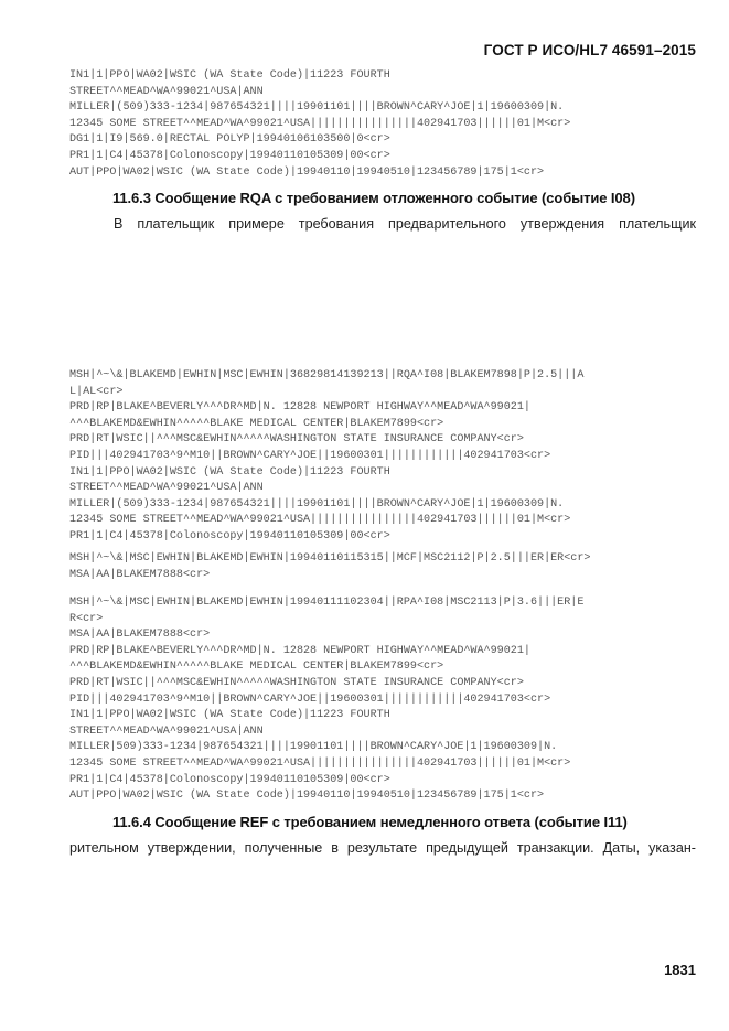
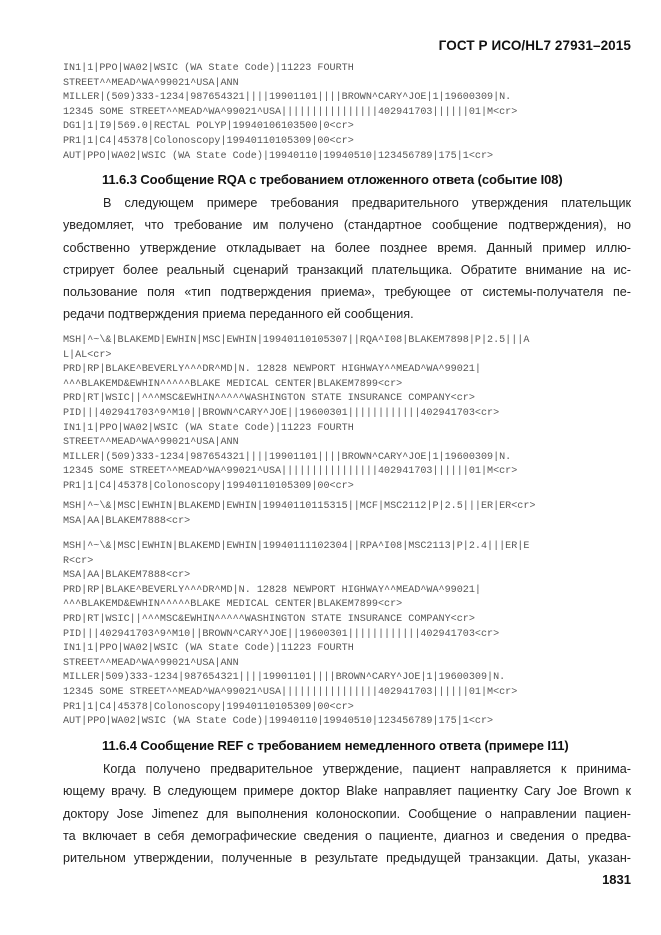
- ГОСТ Р ИСО/HL7 46591–2015
+ ГОСТ Р ИСО/HL7 27931–2015
  IN1|1|PPO|WA02|WSIC (WA State Code)|11223 FOURTH STREET^^MEAD^WA^99021^USA|ANN MILLER|(509)333-1234|987654321||||19901101||||BROWN^CARY^JOE|1|19600309|N. 12345 SOME STREET^^MEAD^WA^99021^USA||||||||||||||||402941703||||||01|M<cr> DG1|1|I9|569.0|RECTAL POLYP|19940106103500|0<cr> PR1|1|C4|45378|Colonoscopy|19940110105309|00<cr> AUT|PPO|WA02|WSIC (WA State Code)|19940110|19940510|123456789|175|1<cr>
- 11.6.3 Сообщение RQA с требованием отложенного событие (событие I08)
+ 11.6.3 Сообщение RQA с требованием отложенного ответа (событие I08)
- В плательщик примере требования предварительного утверждения плательщик
+ В следующем примере требования предварительного утверждения плательщик
+ уведомляет, что требование им получено (стандартное сообщение подтверждения), но
+ собственно утверждение откладывает на более позднее время. Данный пример иллю-
+ стрирует более реальный сценарий транзакций плательщика. Обратите внимание на ис-
+ пользование поля «тип подтверждения приема», требующее от системы-получателя пе-
+ редачи подтверждения приема переданного ей сообщения.
- MSH|^~\&|BLAKEMD|EWHIN|MSC|EWHIN|36829814139213||RQA^I08|BLAKEM7898|P|2.5|||A L|AL<cr> PRD|RP|BLAKE^BEVERLY^^^DR^MD|N. 12828 NEWPORT HIGHWAY^^MEAD^WA^99021| ^^^BLAKEMD&EWHIN^^^^^BLAKE MEDICAL CENTER|BLAKEM7899<cr> PRD|RT|WSIC||^^^MSC&EWHIN^^^^^WASHINGTON STATE INSURANCE COMPANY<cr> PID|||402941703^9^M10||BROWN^CARY^JOE||19600301||||||||||||402941703<cr> IN1|1|PPO|WA02|WSIC (WA State Code)|11223 FOURTH STREET^^MEAD^WA^99021^USA|ANN MILLER|(509)333-1234|987654321||||19901101||||BROWN^CARY^JOE|1|19600309|N. 12345 SOME STREET^^MEAD^WA^99021^USA||||||||||||||||402941703||||||01|M<cr> PR1|1|C4|45378|Colonoscopy|19940110105309|00<cr>
+ MSH|^~\&|BLAKEMD|EWHIN|MSC|EWHIN|19940110105307||RQA^I08|BLAKEM7898|P|2.5|||A L|AL<cr> PRD|RP|BLAKE^BEVERLY^^^DR^MD|N. 12828 NEWPORT HIGHWAY^^MEAD^WA^99021| ^^^BLAKEMD&EWHIN^^^^^BLAKE MEDICAL CENTER|BLAKEM7899<cr> PRD|RT|WSIC||^^^MSC&EWHIN^^^^^WASHINGTON STATE INSURANCE COMPANY<cr> PID|||402941703^9^M10||BROWN^CARY^JOE||19600301||||||||||||402941703<cr> IN1|1|PPO|WA02|WSIC (WA State Code)|11223 FOURTH STREET^^MEAD^WA^99021^USA|ANN MILLER|(509)333-1234|987654321||||19901101||||BROWN^CARY^JOE|1|19600309|N. 12345 SOME STREET^^MEAD^WA^99021^USA||||||||||||||||402941703||||||01|M<cr> PR1|1|C4|45378|Colonoscopy|19940110105309|00<cr>
  MSH|^~\&|MSC|EWHIN|BLAKEMD|EWHIN|19940110115315||MCF|MSC2112|P|2.5|||ER|ER<cr> MSA|AA|BLAKEM7888<cr>
- MSH|^~\&|MSC|EWHIN|BLAKEMD|EWHIN|19940111102304||RPA^I08|MSC2113|P|3.6|||ER|E R<cr> MSA|AA|BLAKEM7888<cr> PRD|RP|BLAKE^BEVERLY^^^DR^MD|N. 12828 NEWPORT HIGHWAY^^MEAD^WA^99021| ^^^BLAKEMD&EWHIN^^^^^BLAKE MEDICAL CENTER|BLAKEM7899<cr> PRD|RT|WSIC||^^^MSC&EWHIN^^^^^WASHINGTON STATE INSURANCE COMPANY<cr> PID|||402941703^9^M10||BROWN^CARY^JOE||19600301||||||||||||402941703<cr> IN1|1|PPO|WA02|WSIC (WA State Code)|11223 FOURTH STREET^^MEAD^WA^99021^USA|ANN MILLER|509)333-1234|987654321||||19901101||||BROWN^CARY^JOE|1|19600309|N. 12345 SOME STREET^^MEAD^WA^99021^USA||||||||||||||||402941703||||||01|M<cr> PR1|1|C4|45378|Colonoscopy|19940110105309|00<cr> AUT|PPO|WA02|WSIC (WA State Code)|19940110|19940510|123456789|175|1<cr>
+ MSH|^~\&|MSC|EWHIN|BLAKEMD|EWHIN|19940111102304||RPA^I08|MSC2113|P|2.4|||ER|E R<cr> MSA|AA|BLAKEM7888<cr> PRD|RP|BLAKE^BEVERLY^^^DR^MD|N. 12828 NEWPORT HIGHWAY^^MEAD^WA^99021| ^^^BLAKEMD&EWHIN^^^^^BLAKE MEDICAL CENTER|BLAKEM7899<cr> PRD|RT|WSIC||^^^MSC&EWHIN^^^^^WASHINGTON STATE INSURANCE COMPANY<cr> PID|||402941703^9^M10||BROWN^CARY^JOE||19600301||||||||||||402941703<cr> IN1|1|PPO|WA02|WSIC (WA State Code)|11223 FOURTH STREET^^MEAD^WA^99021^USA|ANN MILLER|509)333-1234|987654321||||19901101||||BROWN^CARY^JOE|1|19600309|N. 12345 SOME STREET^^MEAD^WA^99021^USA||||||||||||||||402941703||||||01|M<cr> PR1|1|C4|45378|Colonoscopy|19940110105309|00<cr> AUT|PPO|WA02|WSIC (WA State Code)|19940110|19940510|123456789|175|1<cr>
- 11.6.4 Сообщение REF с требованием немедленного ответа (событие I11)
+ 11.6.4 Сообщение REF с требованием немедленного ответа (примере I11)
+ Когда получено предварительное утверждение, пациент направляется к принима-
+ ющему врачу. В следующем примере доктор Blake направляет пациентку Cary Joe Brown к
+ доктору Jose Jimenez для выполнения колоноскопии. Сообщение о направлении пациен-
+ та включает в себя демографические сведения о пациенте, диагноз и сведения о предва-
  рительном утверждении, полученные в результате предыдущей транзакции. Даты, указан-
  1831
